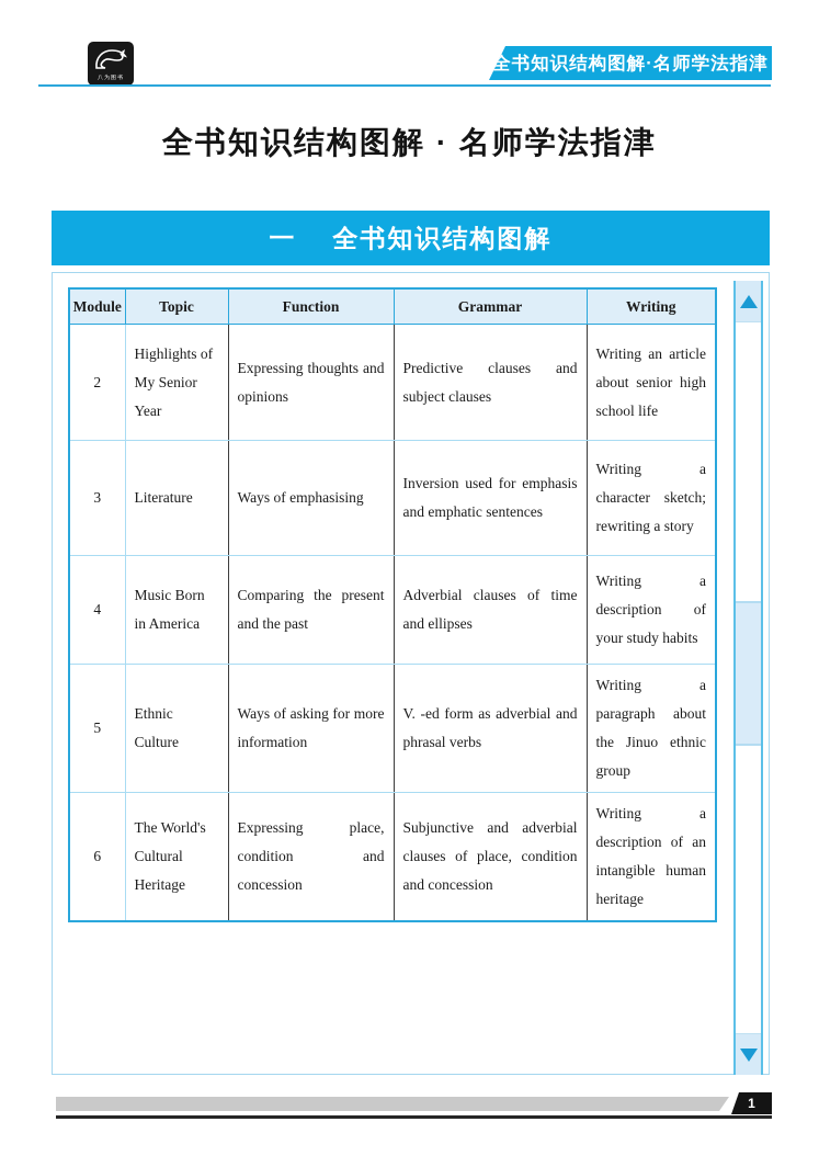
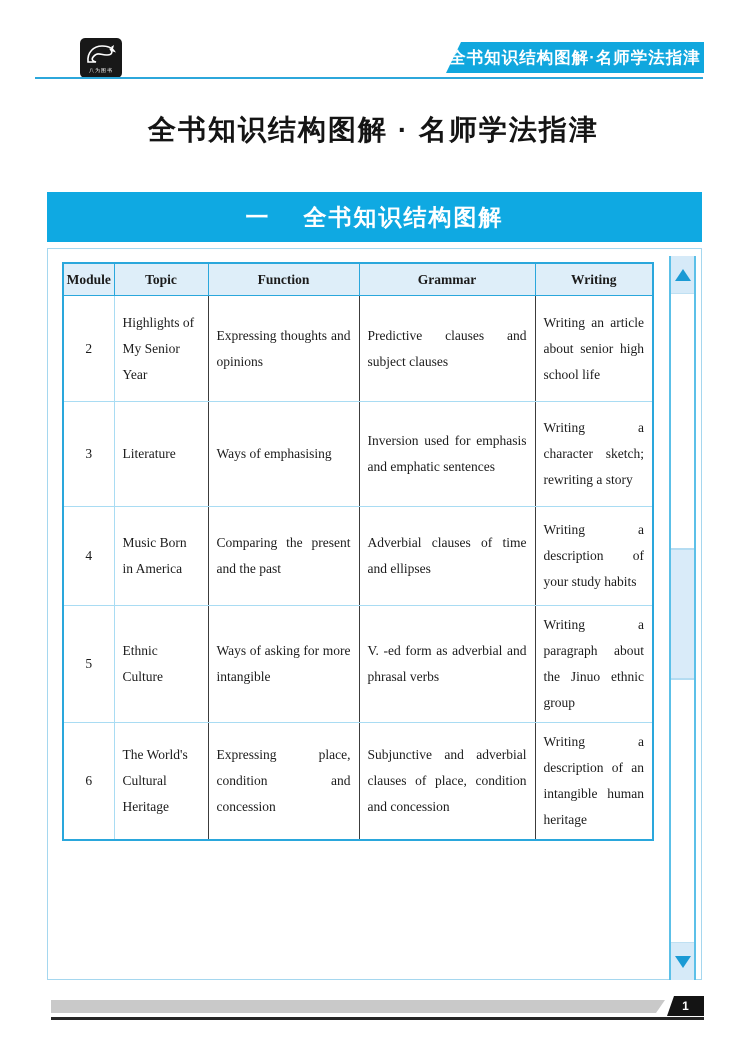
  全书知识结构图解·名师学法指津
  全书知识结构图解 · 名师学法指津
  一
  全书知识结构图解
  Module	Topic	Function	Grammar	Writing
  2	Highlights of My Senior Year	Expressing thoughts and opinions	Predictive clauses and subject clauses	Writing an article about senior high school life
  3	Literature	Ways of emphasising	Inversion used for emphasis and emphatic sentences	Writing a character sketch; rewriting a story
  4	Music Born in America	Comparing the present and the past	Adverbial clauses of time and ellipses	Writing a description of your study habits
- 5	Ethnic Culture	Ways of asking for more information	V. -ed form as adverbial and phrasal verbs	Writing a paragraph about the Jinuo ethnic group
+ 5	Ethnic Culture	Ways of asking for more intangible	V. -ed form as adverbial and phrasal verbs	Writing a paragraph about the Jinuo ethnic group
  6	The World's Cultural Heritage	Expressing place, condition and concession	Subjunctive and adverbial clauses of place, condition and concession	Writing a description of an intangible human heritage
  1
